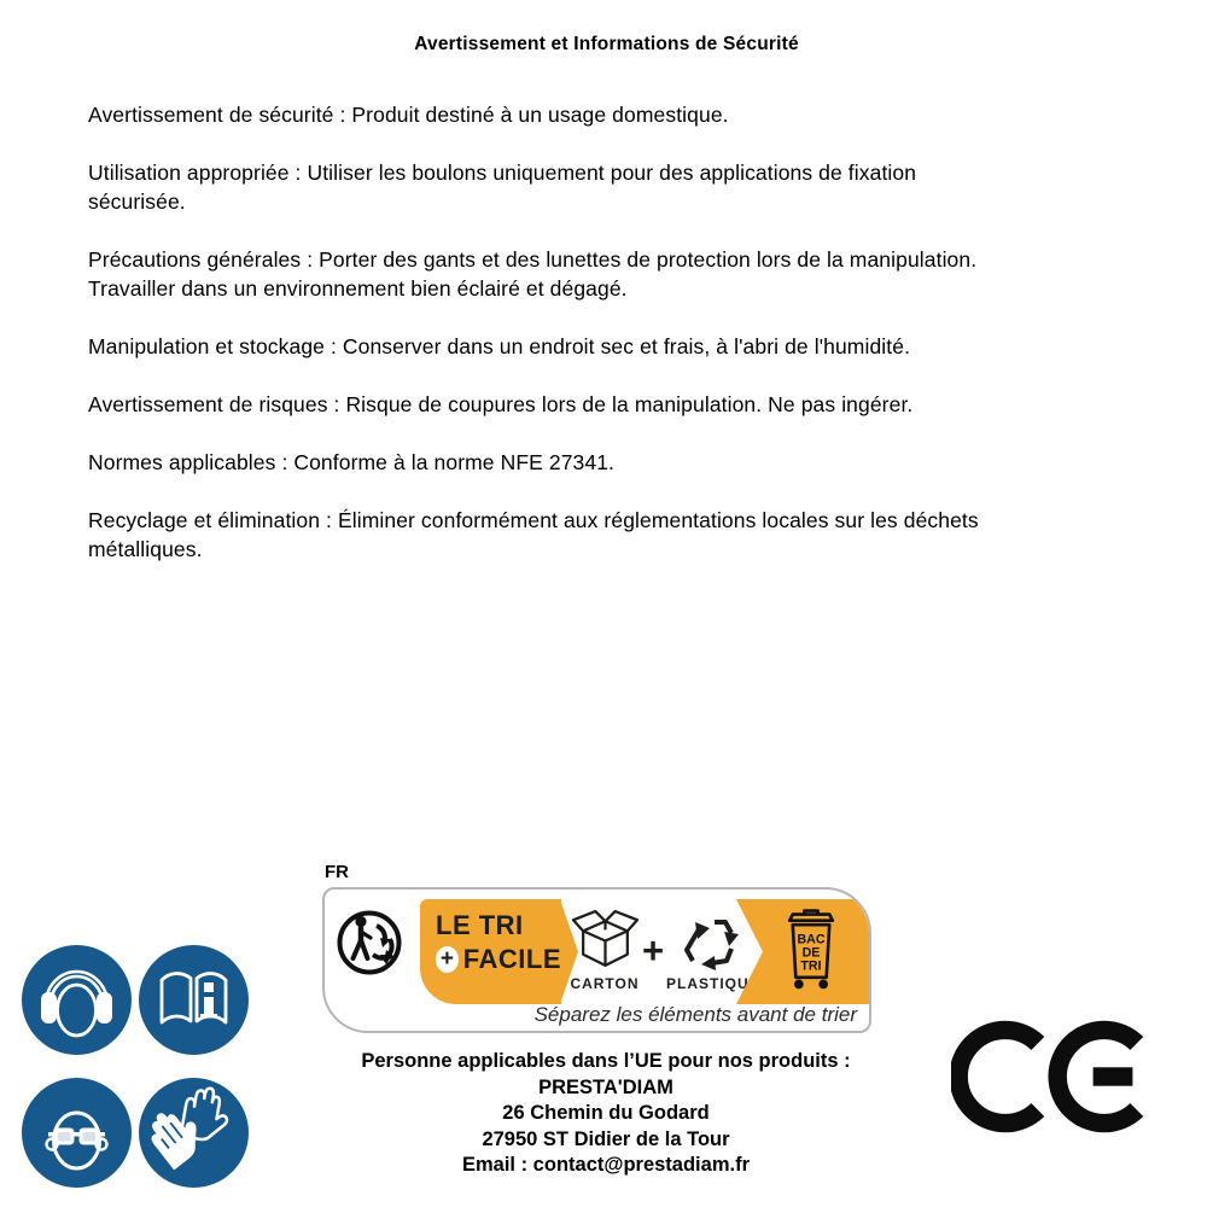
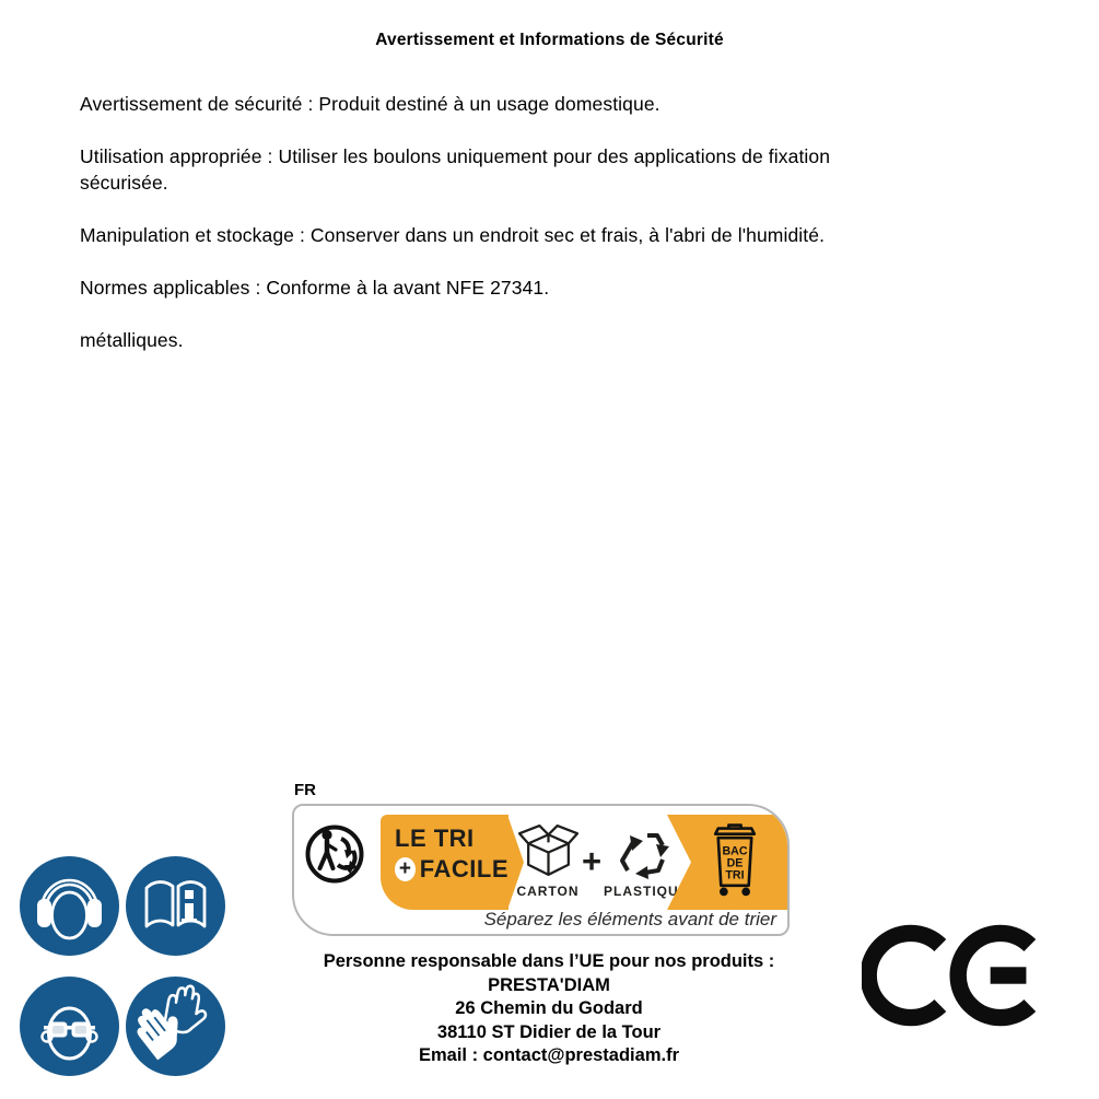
  Avertissement et Informations de Sécurité
  Avertissement de sécurité : Produit destiné à un usage domestique.
  Utilisation appropriée : Utiliser les boulons uniquement pour des applications de fixation
  sécurisée.
- Précautions générales : Porter des gants et des lunettes de protection lors de la manipulation.
- Travailler dans un environnement bien éclairé et dégagé.
  Manipulation et stockage : Conserver dans un endroit sec et frais, à l'abri de l'humidité.
- Avertissement de risques : Risque de coupures lors de la manipulation. Ne pas ingérer.
- Normes applicables : Conforme à la norme NFE 27341.
+ Normes applicables : Conforme à la avant NFE 27341.
- Recyclage et élimination : Éliminer conformément aux réglementations locales sur les déchets
  métalliques.
  FR
  LE TRI
  +
  FACILE
  CARTON
  +
  PLASTIQU
  BAC
  DE
  TRI
  Séparez les éléments avant de trier
- Personne applicables dans l’UE pour nos produits :
+ Personne responsable dans l’UE pour nos produits :
  PRESTA'DIAM
  26 Chemin du Godard
- 27950 ST Didier de la Tour
+ 38110 ST Didier de la Tour
  Email : contact@prestadiam.fr
